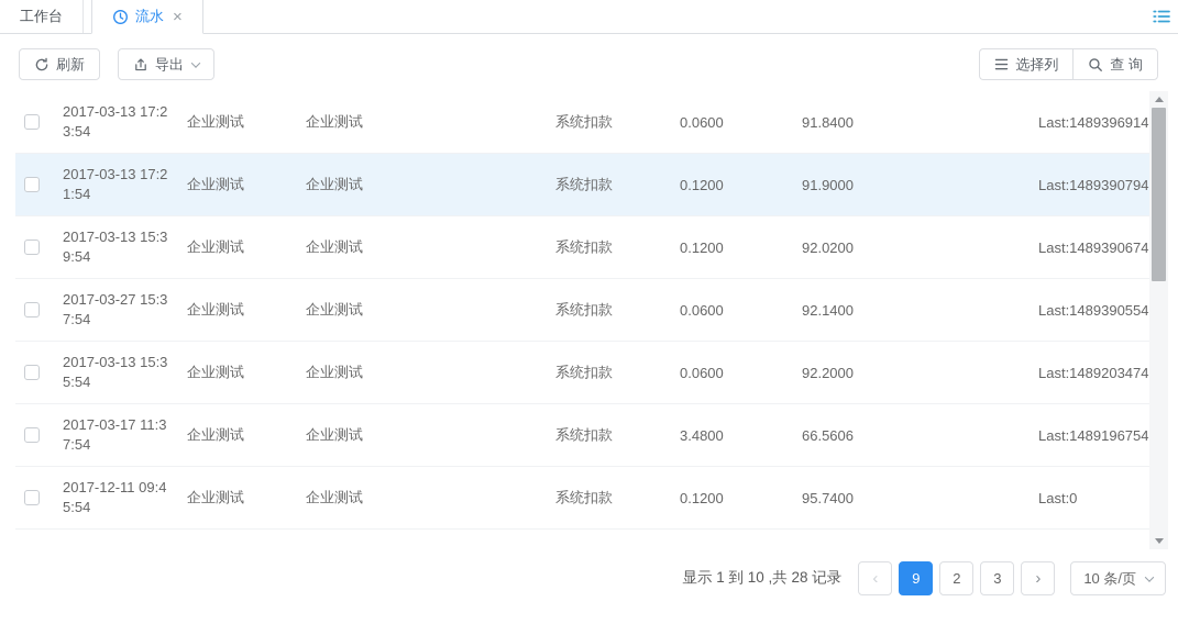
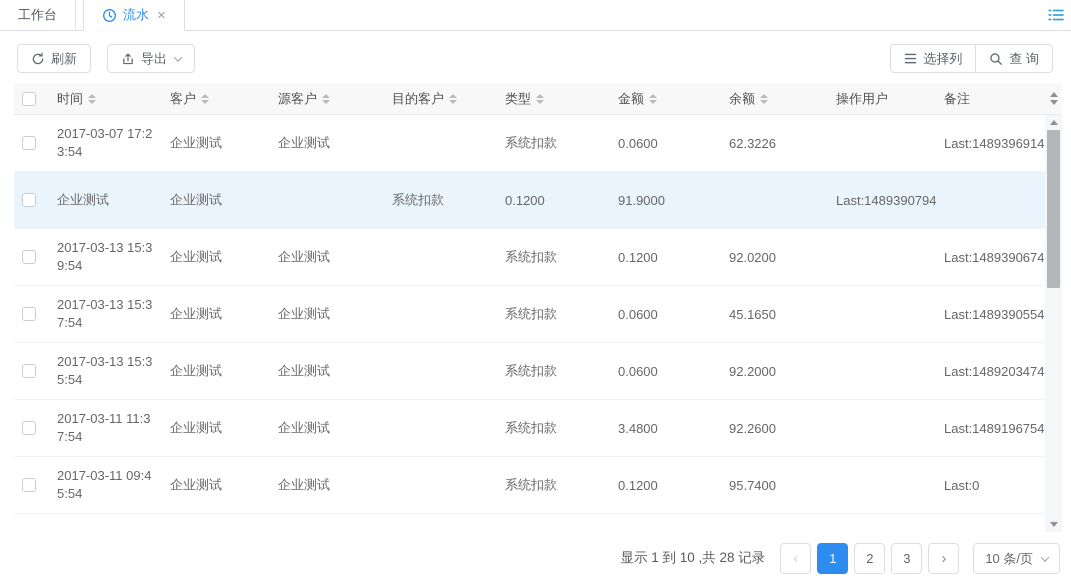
  工作台
  流水
  ×
  刷新
  导出
  选择列
  查 询
+ 时间
+ 客户
+ 源客户
+ 目的客户
+ 类型
+ 金额
+ 余额
+ 操作用户
+ 备注
- 2017-03-13 17:23:54
+ 2017-03-07 17:23:54
  企业测试
  企业测试
  系统扣款
  0.0600
- 91.8400
+ 62.3226
  Last:1489396914
- 2017-03-13 17:21:54
  企业测试
  企业测试
  系统扣款
  0.1200
  91.9000
  Last:1489390794
  2017-03-13 15:39:54
  企业测试
  企业测试
  系统扣款
  0.1200
  92.0200
  Last:1489390674
- 2017-03-27 15:37:54
+ 2017-03-13 15:37:54
  企业测试
  企业测试
  系统扣款
  0.0600
- 92.1400
+ 45.1650
  Last:1489390554
  2017-03-13 15:35:54
  企业测试
  企业测试
  系统扣款
  0.0600
  92.2000
  Last:1489203474
- 2017-03-17 11:37:54
+ 2017-03-11 11:37:54
  企业测试
  企业测试
  系统扣款
  3.4800
- 66.5606
+ 92.2600
  Last:1489196754
- 2017-12-11 09:45:54
+ 2017-03-11 09:45:54
  企业测试
  企业测试
  系统扣款
  0.1200
  95.7400
  Last:0
  显示 1 到 10 ,共 28 记录
  ‹
- 9
+ 1
  2
  3
  ›
  10 条/页
